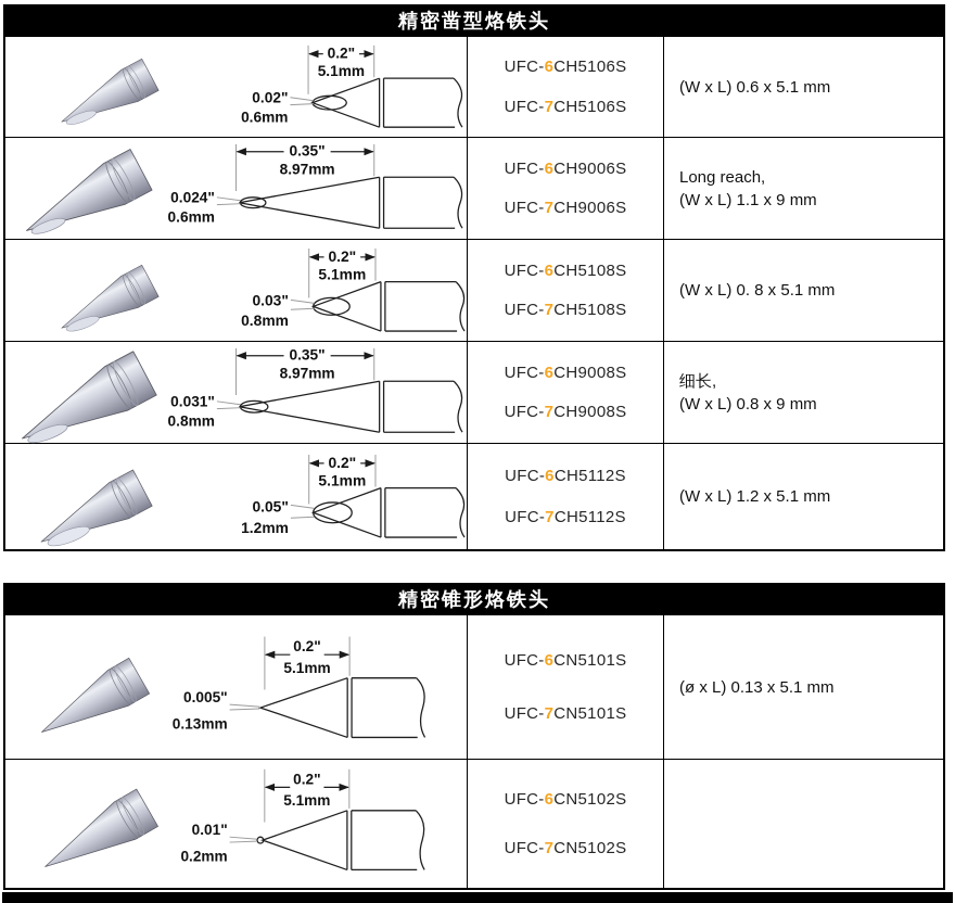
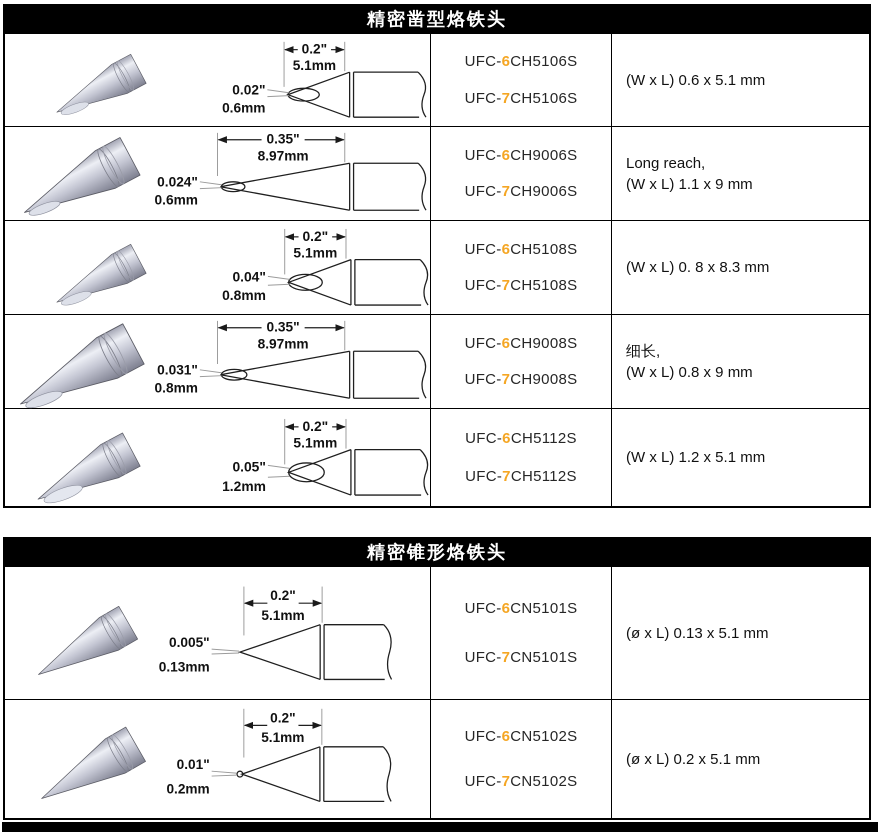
  精密凿型烙铁头
  0.2"
  5.1mm
  0.02"
  0.6mm
  UFC-6CH5106S
  UFC-7CH5106S
  (W x L) 0.6 x 5.1 mm
  0.35"
  8.97mm
  0.024"
  0.6mm
  UFC-6CH9006S
  UFC-7CH9006S
  Long reach,
  (W x L) 1.1 x 9 mm
  0.2"
  5.1mm
- 0.03"
+ 0.04"
  0.8mm
  UFC-6CH5108S
  UFC-7CH5108S
- (W x L) 0. 8 x 5.1 mm
+ (W x L) 0. 8 x 8.3 mm
  0.35"
  8.97mm
  0.031"
  0.8mm
  UFC-6CH9008S
  UFC-7CH9008S
  细长,
  (W x L) 0.8 x 9 mm
  0.2"
  5.1mm
  0.05"
  1.2mm
  UFC-6CH5112S
  UFC-7CH5112S
  (W x L) 1.2 x 5.1 mm
  精密锥形烙铁头
  0.2"
  5.1mm
  0.005"
  0.13mm
  UFC-6CN5101S
  UFC-7CN5101S
  (ø x L) 0.13 x 5.1 mm
  0.2"
  5.1mm
  0.01"
  0.2mm
  UFC-6CN5102S
  UFC-7CN5102S
+ (ø x L) 0.2 x 5.1 mm
